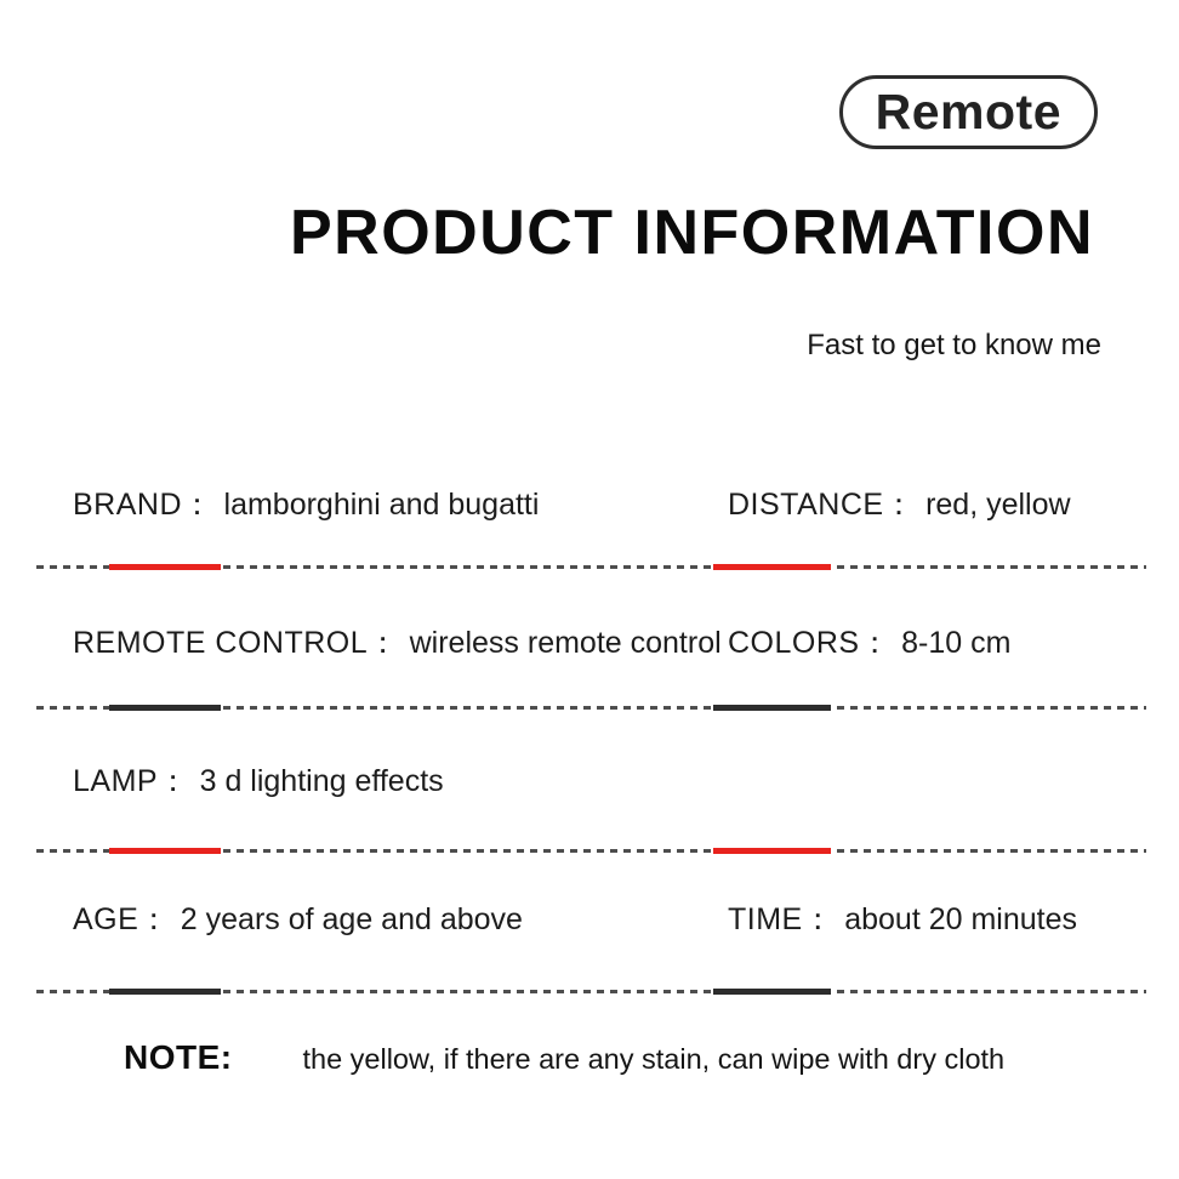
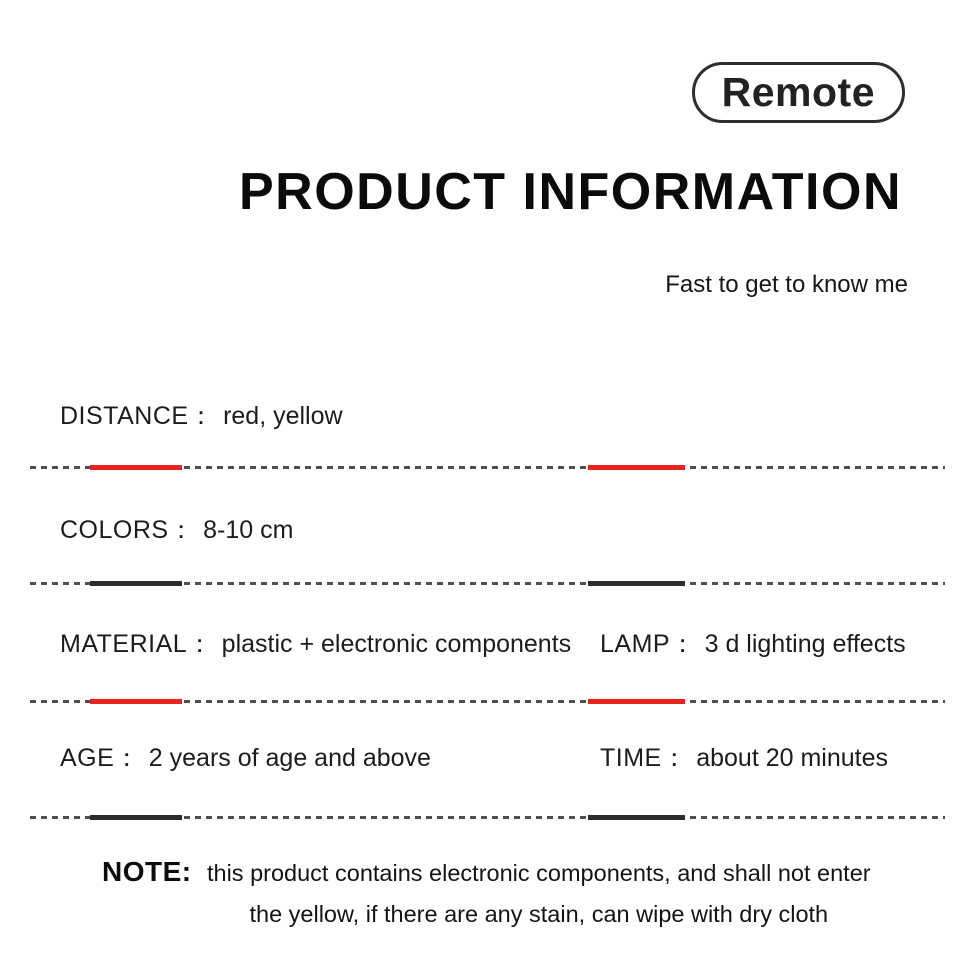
  Remote
  PRODUCT INFORMATION
  Fast to get to know me
- BRAND： lamborghini and bugatti
  DISTANCE： red, yellow
- REMOTE CONTROL： wireless remote control
  COLORS： 8-10 cm
+ MATERIAL： plastic + electronic components
  LAMP： 3 d lighting effects
  AGE： 2 years of age and above
  TIME： about 20 minutes
  NOTE:
+ this product contains electronic components, and shall not enter
  the yellow, if there are any stain, can wipe with dry cloth
